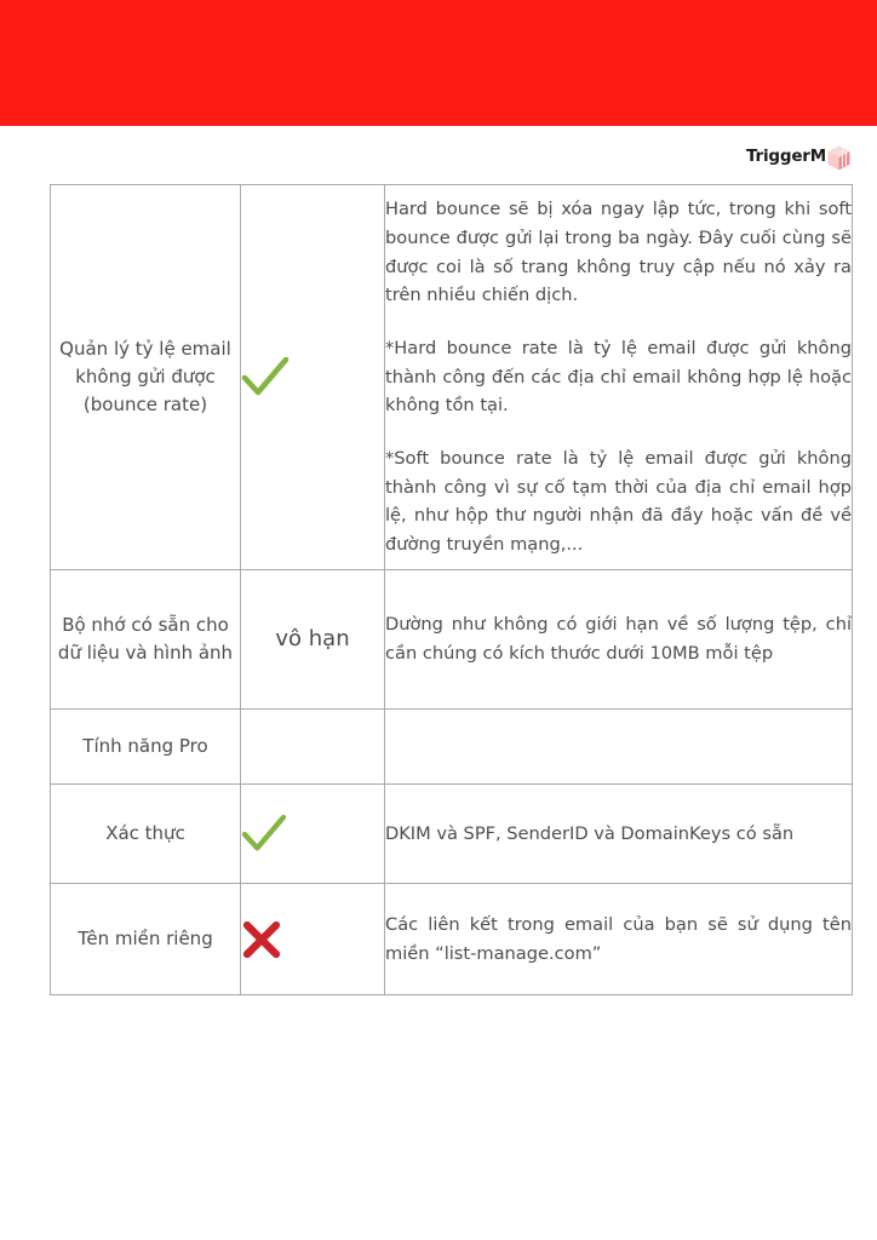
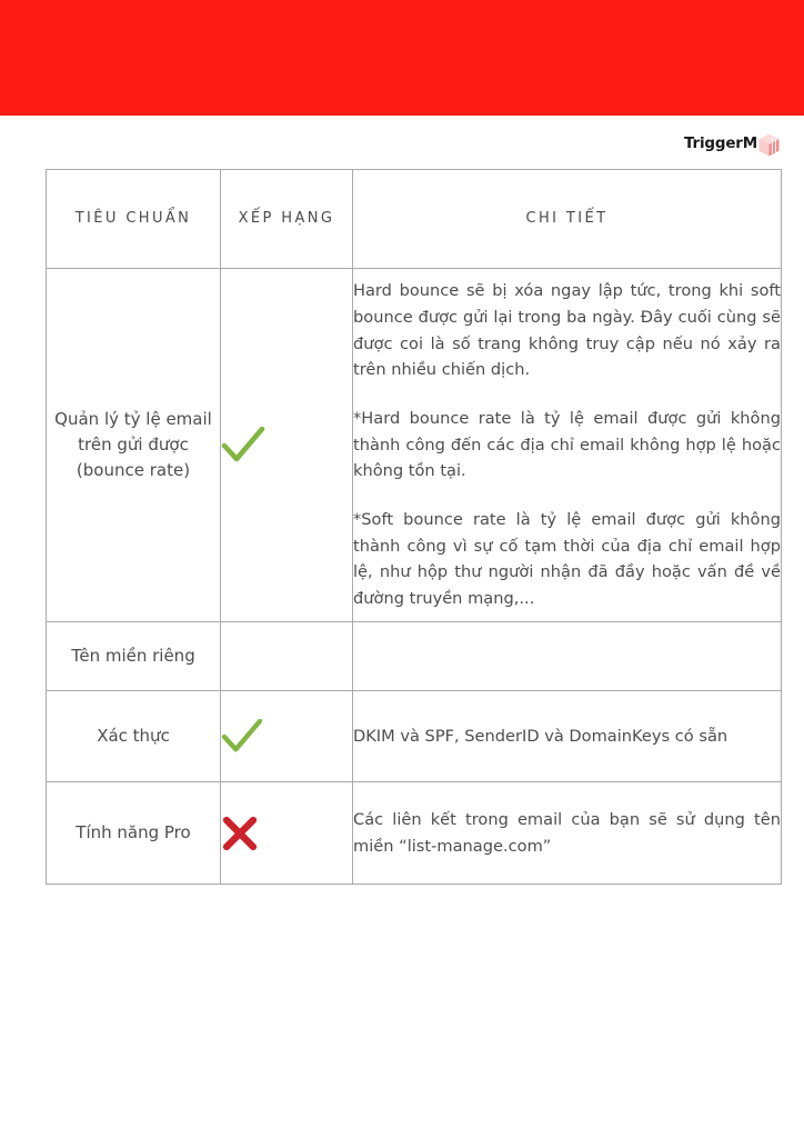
  TriggerM
+ TIÊU CHUẨN	XẾP HẠNG	CHI TIẾT
- Quản lý tỷ lệ email không gửi được (bounce rate)		Hard bounce sẽ bị xóa ngay lập tức, trong khi soft bounce được gửi lại trong ba ngày. Đây cuối cùng sẽ được coi là số trang không truy cập nếu nó xảy ra trên nhiều chiến dịch. *Hard bounce rate là tỷ lệ email được gửi không thành công đến các địa chỉ email không hợp lệ hoặc không tồn tại. *Soft bounce rate là tỷ lệ email được gửi không thành công vì sự cố tạm thời của địa chỉ email hợp lệ, như hộp thư người nhận đã đầy hoặc vấn đề về đường truyền mạng,...
+ Quản lý tỷ lệ email trên gửi được (bounce rate)		Hard bounce sẽ bị xóa ngay lập tức, trong khi soft bounce được gửi lại trong ba ngày. Đây cuối cùng sẽ được coi là số trang không truy cập nếu nó xảy ra trên nhiều chiến dịch. *Hard bounce rate là tỷ lệ email được gửi không thành công đến các địa chỉ email không hợp lệ hoặc không tồn tại. *Soft bounce rate là tỷ lệ email được gửi không thành công vì sự cố tạm thời của địa chỉ email hợp lệ, như hộp thư người nhận đã đầy hoặc vấn đề về đường truyền mạng,...
- Bộ nhớ có sẵn cho dữ liệu và hình ảnh	vô hạn	Dường như không có giới hạn về số lượng tệp, chỉ cần chúng có kích thước dưới 10MB mỗi tệp
- Tính năng Pro
+ Tên miền riêng
  Xác thực		DKIM và SPF, SenderID và DomainKeys có sẵn
- Tên miền riêng		Các liên kết trong email của bạn sẽ sử dụng tên miền “list-manage.com”
+ Tính năng Pro		Các liên kết trong email của bạn sẽ sử dụng tên miền “list-manage.com”
